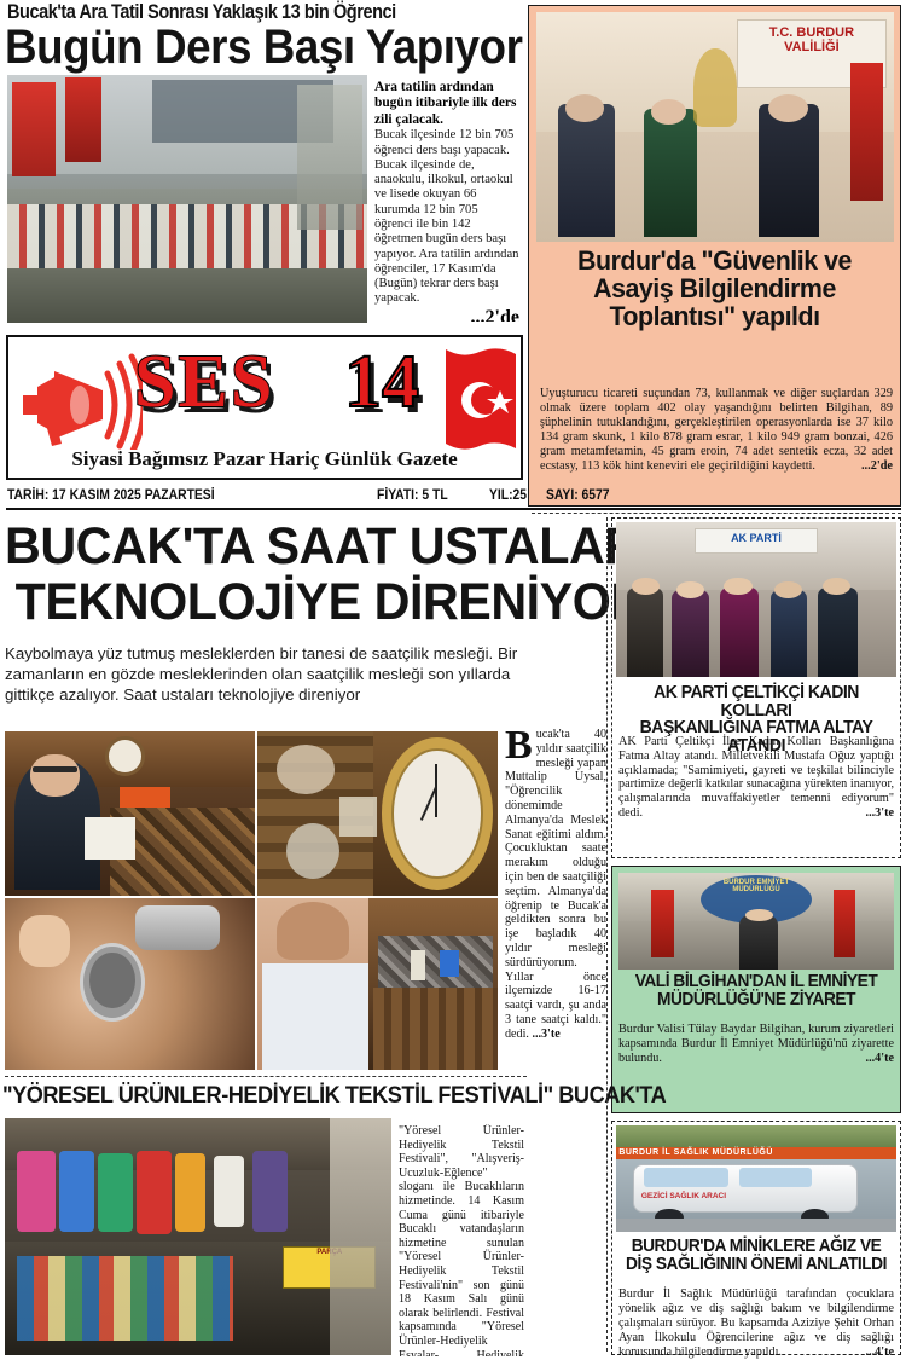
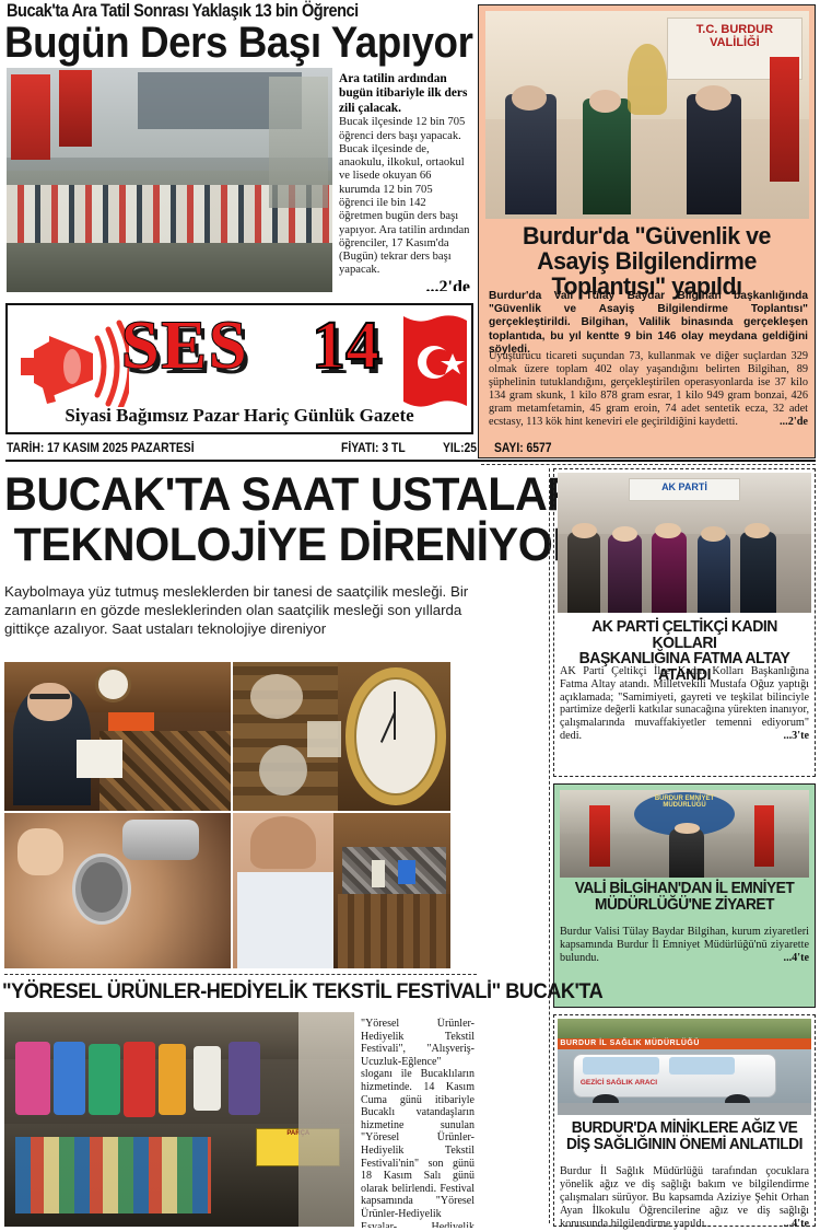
  Bucak'ta Ara Tatil Sonrası Yaklaşık 13 bin Öğrenci
  Bugün Ders Başı Yapıyor
  Ara tatilin ardından bugün itibariyle ilk ders zili çalacak.
  Bucak ilçesinde 12 bin 705 öğrenci ders başı yapacak.
  Bucak ilçesinde de, anaokulu, ilkokul, ortaokul ve lisede okuyan 66 kurumda 12 bin 705 öğrenci ile bin 142 öğretmen bugün ders başı yapıyor. Ara tatilin ardından öğrenciler, 17 Kasım'da (Bugün) tekrar ders başı yapacak.
  ...2'de
  T.C. BURDUR VALİLİĞİ
  Burdur'da "Güvenlik ve Asayiş Bilgilendirme Toplantısı" yapıldı
+ Burdur'da Vali Tülay Baydar Bilgihan başkanlığında "Güvenlik ve Asayiş Bilgilendirme Toplantısı" gerçekleştirildi. Bilgihan, Valilik binasında gerçekleşen toplantıda, bu yıl kentte 9 bin 146 olay meydana geldiğini söyledi.
  Uyuşturucu ticareti suçundan 73, kullanmak ve diğer suçlardan 329 olmak üzere toplam 402 olay yaşandığını belirten Bilgihan, 89 şüphelinin tutuklandığını, gerçekleştirilen operasyonlarda ise 37 kilo 134 gram skunk, 1 kilo 878 gram esrar, 1 kilo 949 gram bonzai, 426 gram metamfetamin, 45 gram eroin, 74 adet sentetik ecza, 32 adet ecstasy, 113 kök hint keneviri ele geçirildiğini kaydetti.
  ...2'de
  SES
  14
  Siyasi Bağımsız Pazar Hariç Günlük Gazete
  TARİH: 17 KASIM 2025 PAZARTESİ
- FİYATI: 5 TL
+ FİYATI: 3 TL
  YIL:25
  SAYI: 6577
  BUCAK'TA SAAT USTALA
  TEKNOLOJİYE DİRENİYO
  Kaybolmaya yüz tutmuş mesleklerden bir tanesi de saatçilik mesleği. Bir zamanların en gözde mesleklerinden olan saatçilik mesleği son yıllarda gittikçe azalıyor. Saat ustaları teknolojiye direniyor
- B
- ucak'ta 40 yıldır saatçilik mesleği yapan Muttalip Uysal, "Öğrencilik dönemimde Almanya'da Meslek Sanat eğitimi aldım. Çocukluktan saate merakım olduğu için ben de saatçiliği seçtim. Almanya'da öğrenip te Bucak'a geldikten sonra bu işe başladık 40 yıldır mesleği sürdürüyorum. Yıllar önce ilçemizde 16-17 saatçi vardı, şu anda 3 tane saatçi kaldı." dedi. ...3'te
  AK PARTİ
  AK PARTİ ÇELTİKÇİ KADIN KOLLARI
  BAŞKANLIĞINA FATMA ALTAY ATANDI
  AK Parti Çeltikçi İlçe Kadın Kolları Başkanlığına Fatma Altay atandı. Milletvekili Mustafa Oğuz yaptığı açıklamada; "Samimiyeti, gayreti ve teşkilat bilinciyle partimize değerli katkılar sunacağına yürekten inanıyor, çalışmalarında muvaffakiyetler temenni ediyorum" dedi.
  ...3'te
  VALİ BİLGİHAN'DAN İL EMNİYET
  MÜDÜRLÜĞÜ'NE ZİYARET
  Burdur Valisi Tülay Baydar Bilgihan, kurum ziyaretleri kapsamında Burdur İl Emniyet Müdürlüğü'nü ziyarette bulundu.
  ...4'te
  "YÖRESEL ÜRÜNLER-HEDİYELİK TEKSTİL FESTİVALİ" BUCAK'TA
  "Yöresel Ürünler-Hediyelik Tekstil Festivali", "Alışveriş-Ucuzluk-Eğlence" sloganı ile Bucaklıların hizmetinde. 14 Kasım Cuma günü itibariyle Bucaklı vatandaşların hizmetine sunulan "Yöresel Ürünler-Hediyelik Tekstil Festivali'nin" son günü 18 Kasım Salı günü olarak belirlendi. Festival kapsamında "Yöresel Ürünler-Hediyelik Eşyalar- Hediyelik
  BURDUR'DA MİNİKLERE AĞIZ VE
  DİŞ SAĞLIĞININ ÖNEMİ ANLATILDI
  Burdur İl Sağlık Müdürlüğü tarafından çocuklara yönelik ağız ve diş sağlığı bakım ve bilgilendirme çalışmaları sürüyor. Bu kapsamda Aziziye Şehit Orhan Ayan İlkokulu Öğrencilerine ağız ve diş sağlığı konusunda bilgilendirme yapıldı.
  ...4'te
